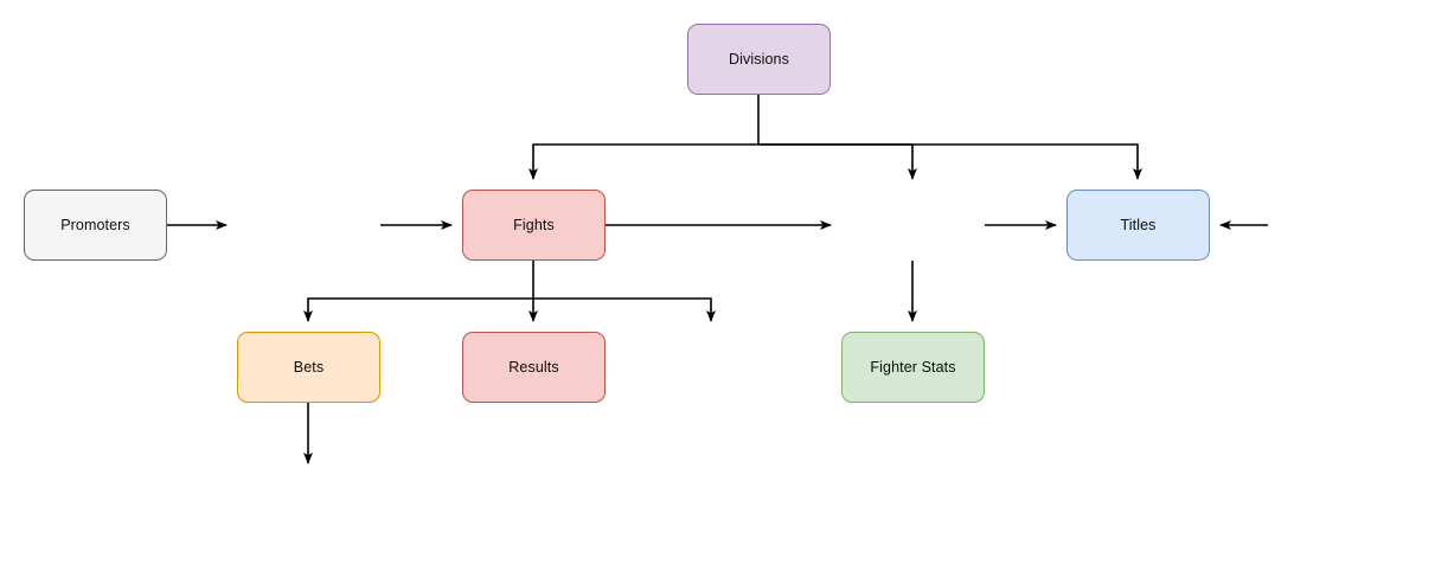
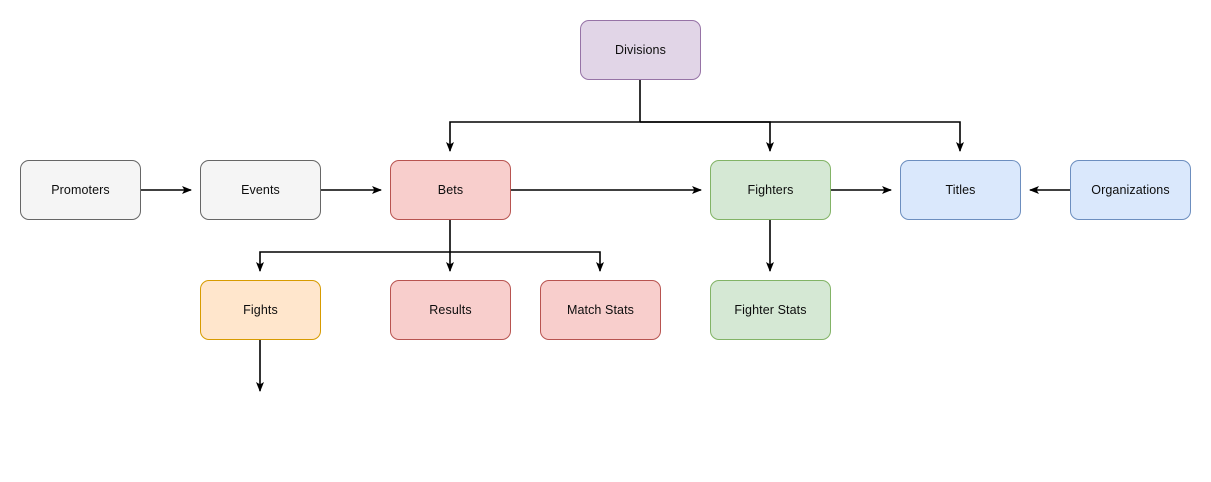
  Divisions
  Promoters
+ Events
- Fights
+ Bets
+ Fighters
  Titles
+ Organizations
- Bets
+ Fights
  Results
+ Match Stats
  Fighter Stats
